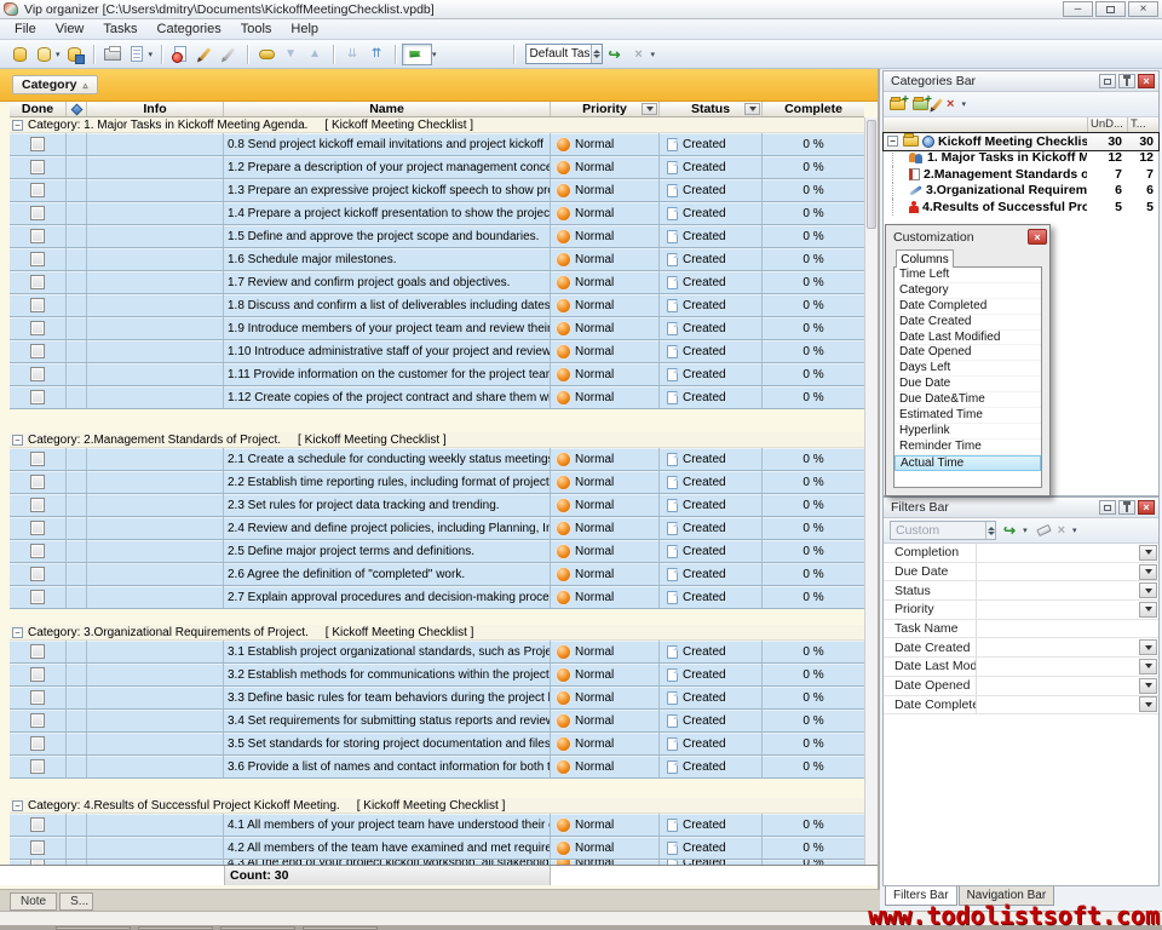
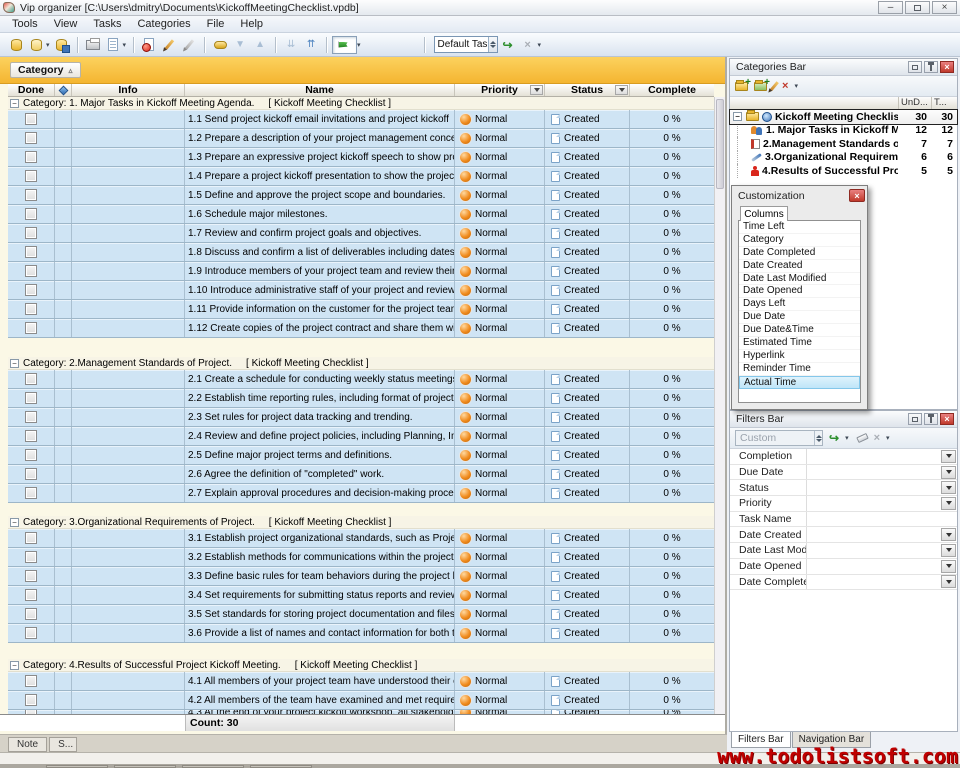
  Vip organizer [C:\Users\dmitry\Documents\KickoffMeetingChecklist.vpdb]
  –
  ×
- File
+ Tools
  View
  Tasks
  Categories
- Tools
+ File
  Help
  ▼
  ▲
  ⇊
  ⇈
  Default Tas
  ↪
  ×
  Category
  ▵
  Done
  Info
  Name
  Priority
  Status
  Complete
  −
  Category: 1. Major Tasks in Kickoff Meeting Agenda.
  [ Kickoff Meeting Checklist ]
- 0.8 Send project kickoff email invitations and project kickoff
+ 1.1 Send project kickoff email invitations and project kickoff
  Normal
  Created
  0 %
  1.2 Prepare a description of your project management conce
  Normal
  Created
  0 %
  1.3 Prepare an expressive project kickoff speech to show pr
  Normal
  Created
  0 %
  1.4 Prepare a project kickoff presentation to show the projec
  Normal
  Created
  0 %
  1.5 Define and approve the project scope and boundaries.
  Normal
  Created
  0 %
  1.6 Schedule major milestones.
  Normal
  Created
  0 %
  1.7 Review and confirm project goals and objectives.
  Normal
  Created
  0 %
  1.8 Discuss and confirm a list of deliverables including dates
  Normal
  Created
  0 %
  1.9 Introduce members of your project team and review their
  Normal
  Created
  0 %
  1.10 Introduce administrative staff of your project and review
  Normal
  Created
  0 %
  1.11 Provide information on the customer for the project team
  Normal
  Created
  0 %
  1.12 Create copies of the project contract and share them wi
  Normal
  Created
  0 %
  −
  Category: 2.Management Standards of Project.
  [ Kickoff Meeting Checklist ]
  2.1 Create a schedule for conducting weekly status meeting
  Normal
  Created
  0 %
  2.2 Establish time reporting rules, including format of project
  Normal
  Created
  0 %
  2.3 Set rules for project data tracking and trending.
  Normal
  Created
  0 %
  2.4 Review and define project policies, including Planning, I
  Normal
  Created
  0 %
  2.5 Define major project terms and definitions.
  Normal
  Created
  0 %
  2.6 Agree the definition of "completed" work.
  Normal
  Created
  0 %
  2.7 Explain approval procedures and decision-making proce
  Normal
  Created
  0 %
  −
  Category: 3.Organizational Requirements of Project.
  [ Kickoff Meeting Checklist ]
  3.1 Establish project organizational standards, such as Proje
  Normal
  Created
  0 %
  3.2 Establish methods for communications within the project
  Normal
  Created
  0 %
  3.3 Define basic rules for team behaviors during the project l
  Normal
  Created
  0 %
  3.4 Set requirements for submitting status reports and review
  Normal
  Created
  0 %
  3.5 Set standards for storing project documentation and files
  Normal
  Created
  0 %
  3.6 Provide a list of names and contact information for both t
  Normal
  Created
  0 %
  −
  Category: 4.Results of Successful Project Kickoff Meeting.
  [ Kickoff Meeting Checklist ]
  4.1 All members of your project team have understood their
  Normal
  Created
  0 %
  4.2 All members of the team have examined and met require
  Normal
  Created
  0 %
  4.3 At the end of your project kickoff workshop, all stakehold
  Normal
  Created
  0 %
  Count: 30
  Categories Bar
  ×
  ×
  UnD...
  T...
  −
  Kickoff Meeting Checklis
  30
  30
  1. Major Tasks in Kickoff M
  12
  12
  2.Management Standards o
  7
  7
  3.Organizational Requirem
  6
  6
  4.Results of Successful Pro
  5
  5
  Filters Bar
  ×
  Custom
  ↪
  ×
  Completion
  Due Date
  Status
  Priority
  Task Name
  Date Created
  Date Last Mod
  Date Opened
  Date Complete
  Filters Bar
  Navigation Bar
  Customization
  ×
  Columns
  Time Left
  Category
  Date Completed
  Date Created
  Date Last Modified
  Date Opened
  Days Left
  Due Date
  Due Date&Time
  Estimated Time
  Hyperlink
  Reminder Time
  Actual Time
  Note
  S...
  www.todolistsoft.com
